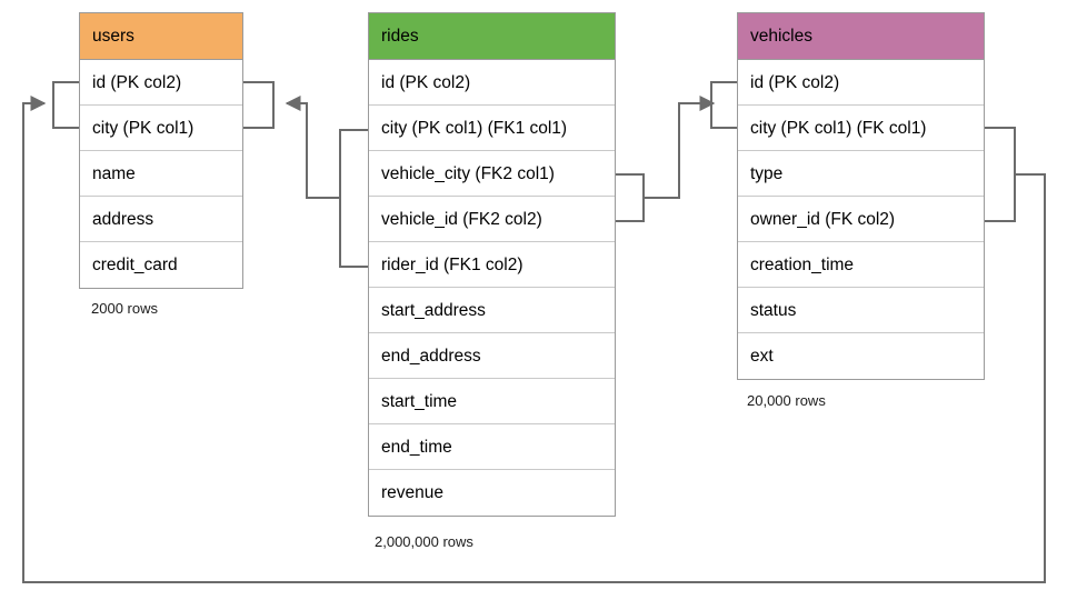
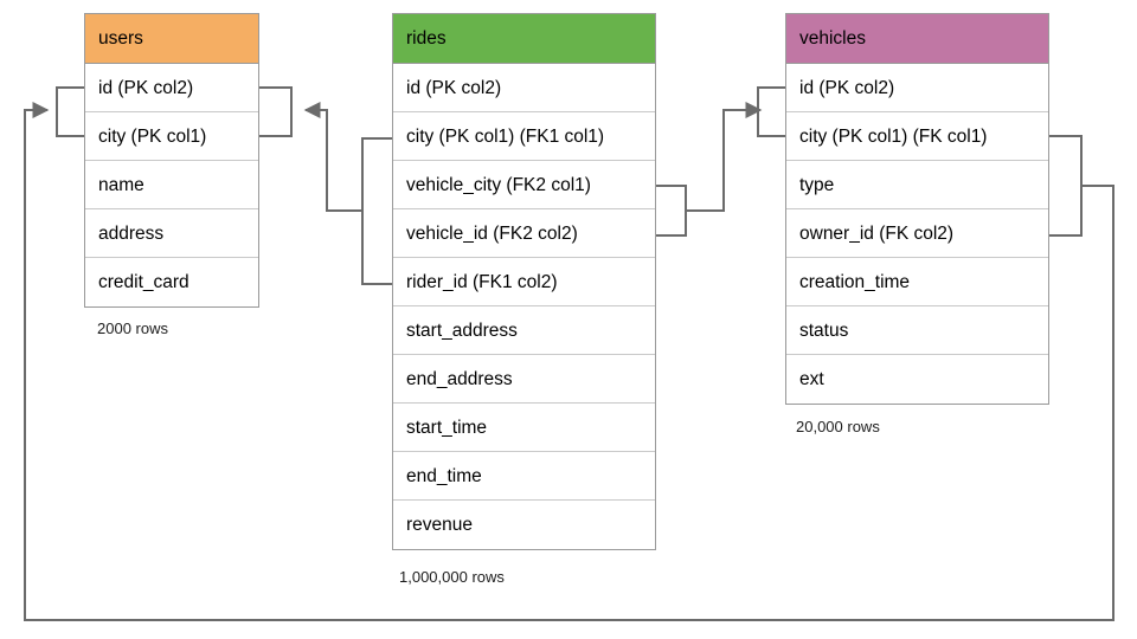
  users
  id (PK col2)
  city (PK col1)
  name
  address
  credit_card
  2000 rows
  rides
  id (PK col2)
  city (PK col1) (FK1 col1)
  vehicle_city (FK2 col1)
  vehicle_id (FK2 col2)
  rider_id (FK1 col2)
  start_address
  end_address
  start_time
  end_time
  revenue
- 2,000,000 rows
+ 1,000,000 rows
  vehicles
  id (PK col2)
  city (PK col1) (FK col1)
  type
  owner_id (FK col2)
  creation_time
  status
  ext
  20,000 rows
